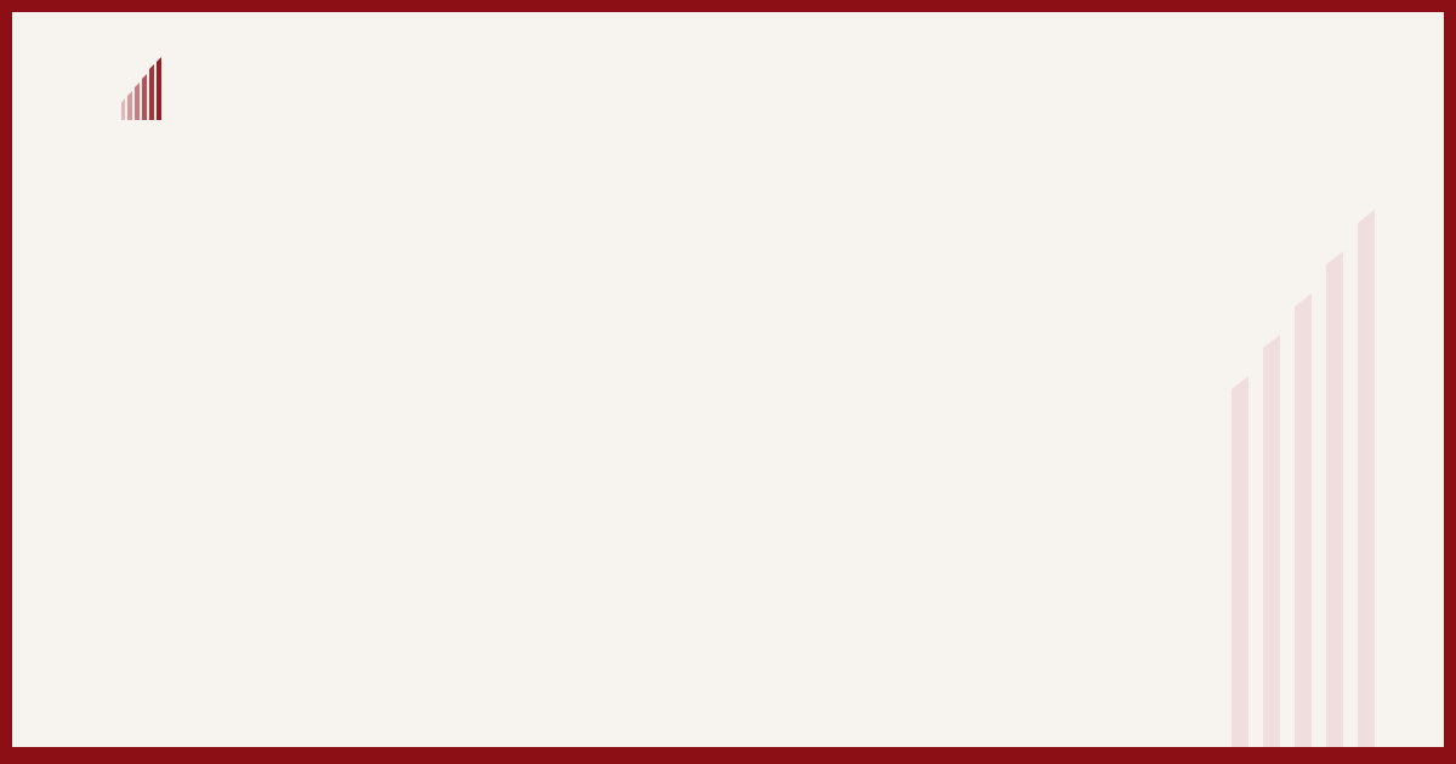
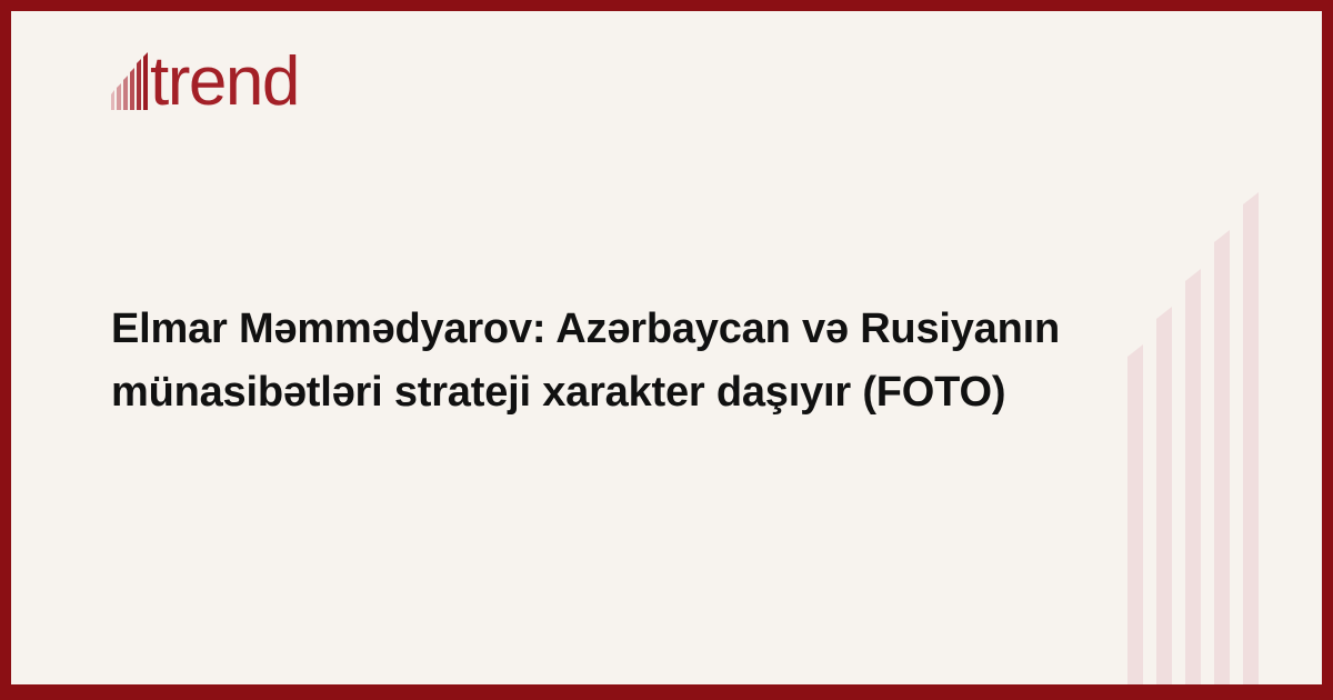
+ trend
+ Elmar Məmmədyarov: Azərbaycan və Rusiyanın münasibətləri strateji xarakter daşıyır (FOTO)
